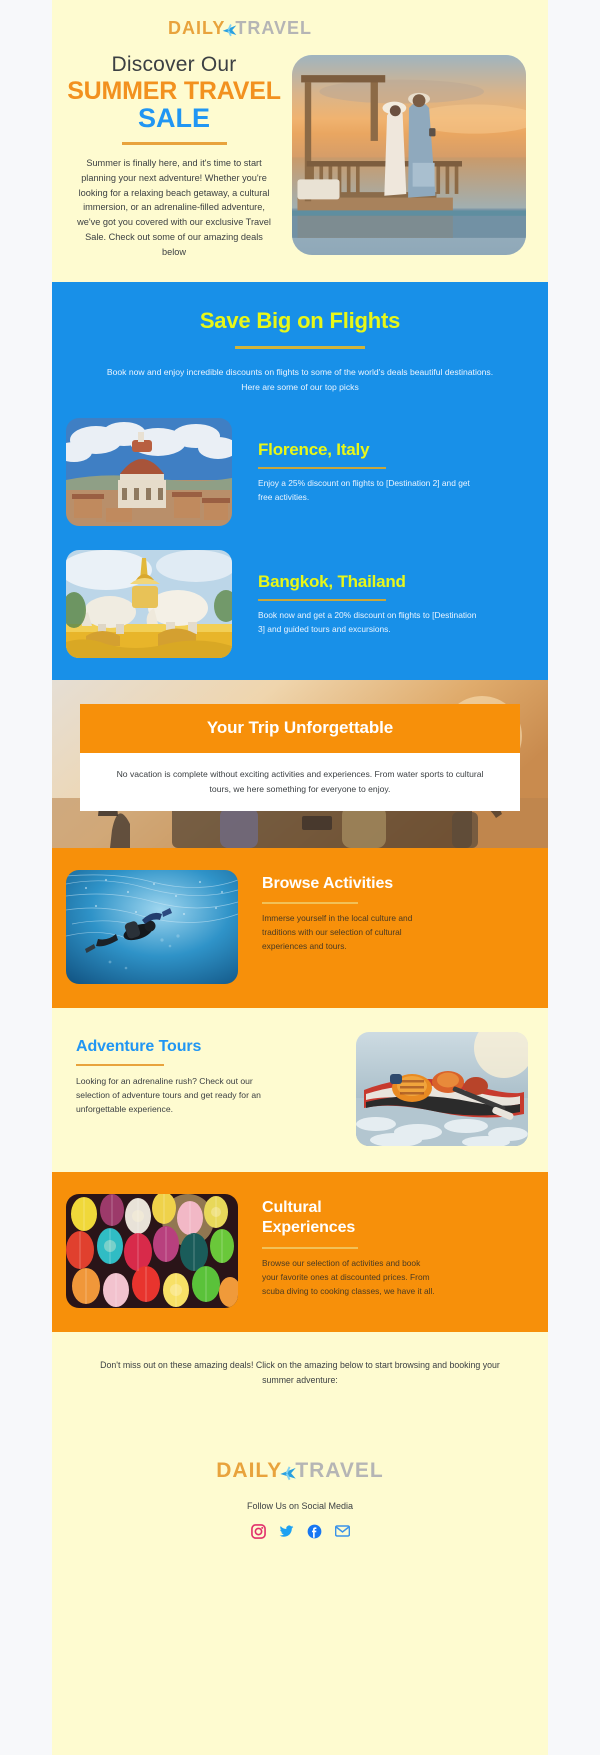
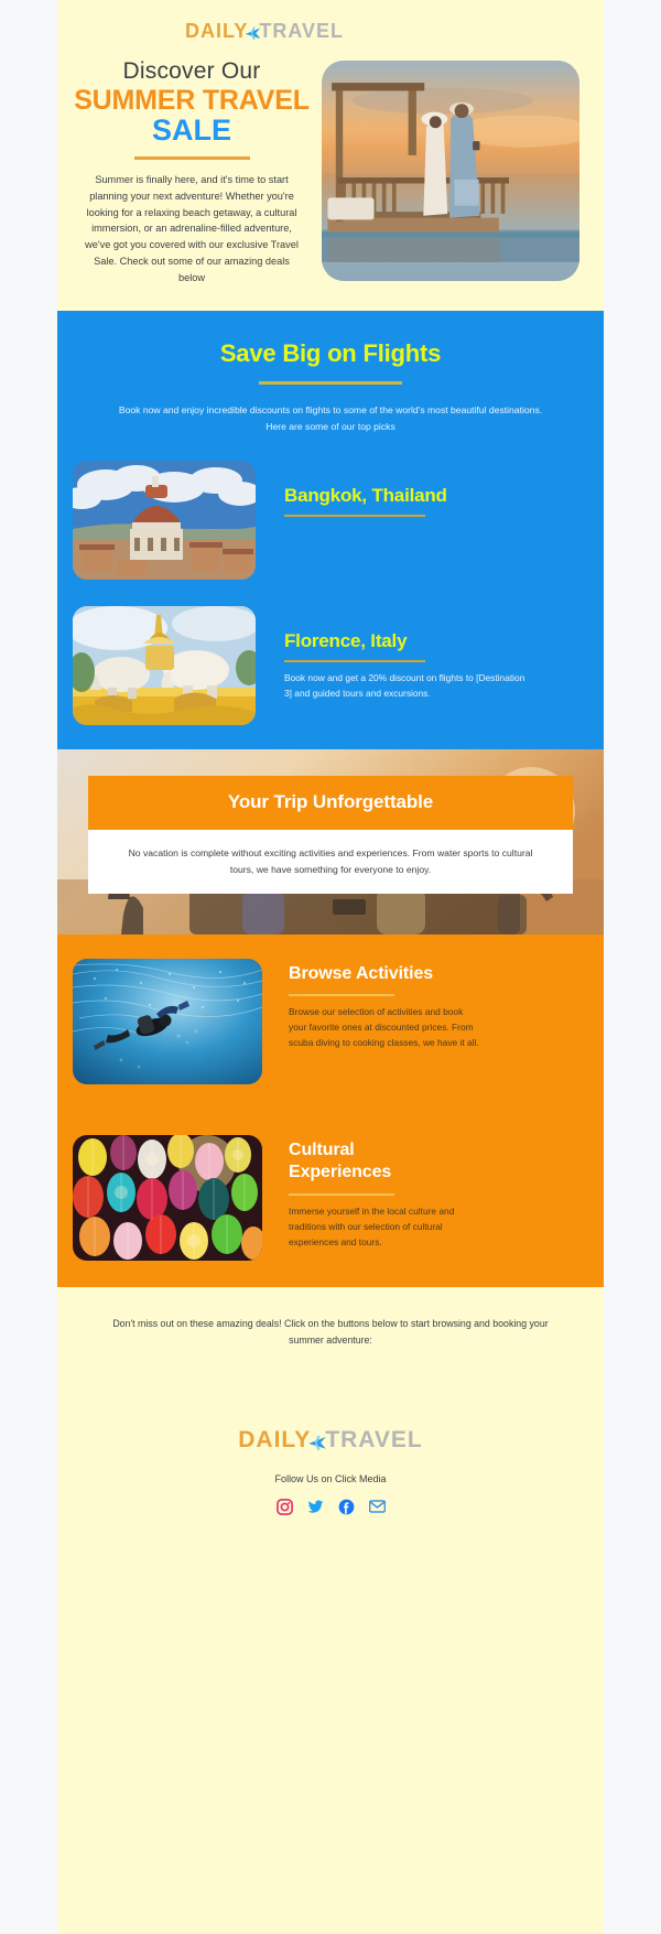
  DAILY
  TRAVEL
  Discover Our
  SUMMER TRAVEL
  SALE
  Summer is finally here, and it's time to start planning your next adventure! Whether you're looking for a relaxing beach getaway, a cultural immersion, or an adrenaline-filled adventure, we've got you covered with our exclusive Travel Sale. Check out some of our amazing deals below
  Save Big on Flights
- Book now and enjoy incredible discounts on flights to some of the world's deals beautiful destinations. Here are some of our top picks
+ Book now and enjoy incredible discounts on flights to some of the world's most beautiful destinations. Here are some of our top picks
- Florence, Italy
+ Bangkok, Thailand
- Enjoy a 25% discount on flights to [Destination 2] and get free activities.
- Bangkok, Thailand
+ Florence, Italy
  Book now and get a 20% discount on flights to [Destination 3] and guided tours and excursions.
  Your Trip Unforgettable
- No vacation is complete without exciting activities and experiences. From water sports to cultural tours, we here something for everyone to enjoy.
+ No vacation is complete without exciting activities and experiences. From water sports to cultural tours, we have something for everyone to enjoy.
  Browse Activities
- Immerse yourself in the local culture and traditions with our selection of cultural experiences and tours.
+ Browse our selection of activities and book your favorite ones at discounted prices. From scuba diving to cooking classes, we have it all.
- Adventure Tours
- Looking for an adrenaline rush? Check out our selection of adventure tours and get ready for an unforgettable experience.
  Cultural
  Experiences
- Browse our selection of activities and book your favorite ones at discounted prices. From scuba diving to cooking classes, we have it all.
+ Immerse yourself in the local culture and traditions with our selection of cultural experiences and tours.
- Don't miss out on these amazing deals! Click on the amazing below to start browsing and booking your summer adventure:
+ Don't miss out on these amazing deals! Click on the buttons below to start browsing and booking your summer adventure:
  DAILY
  TRAVEL
- Follow Us on Social Media
+ Follow Us on Click Media
